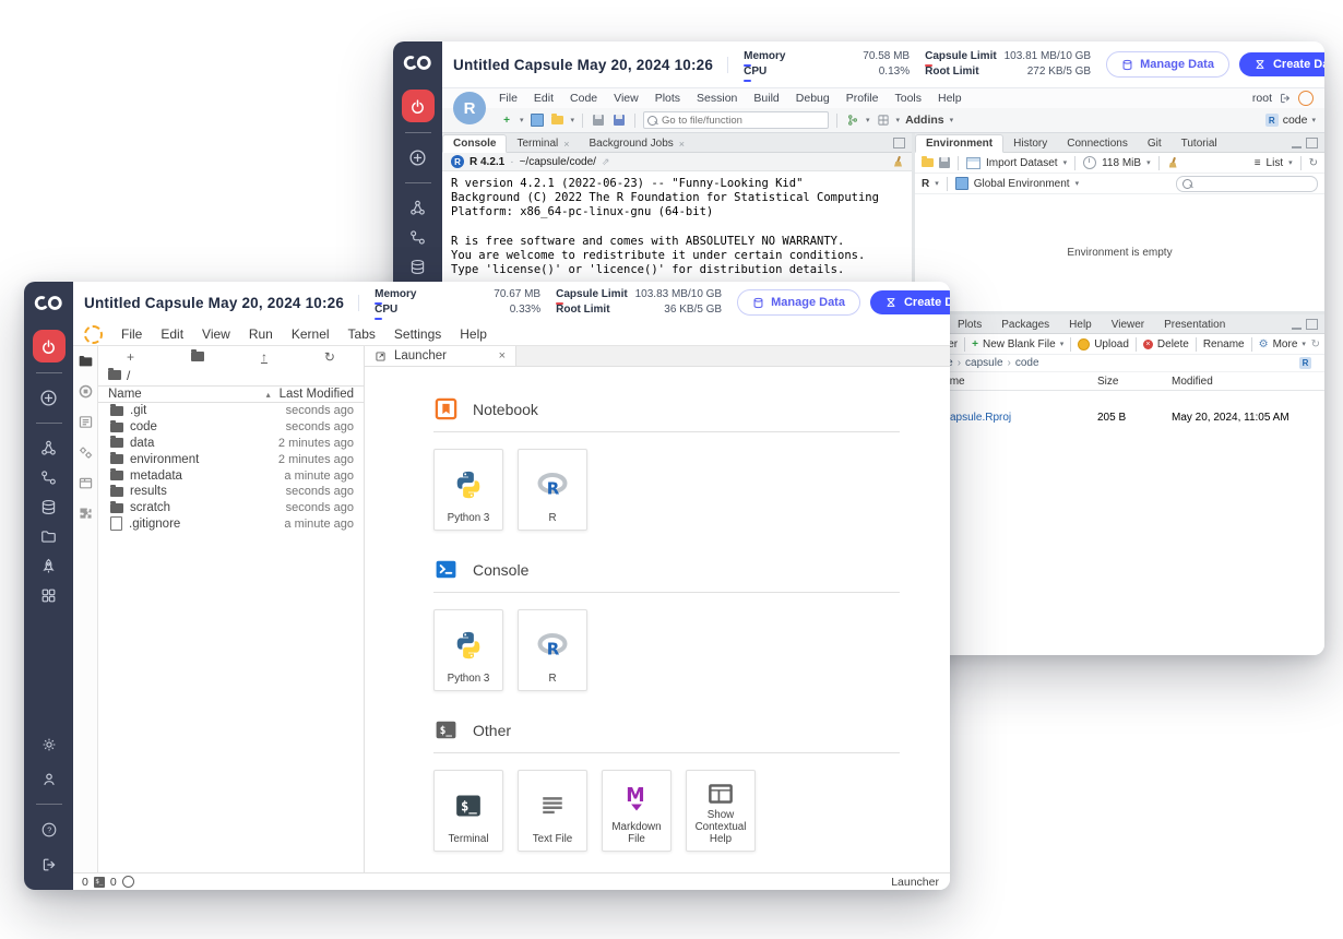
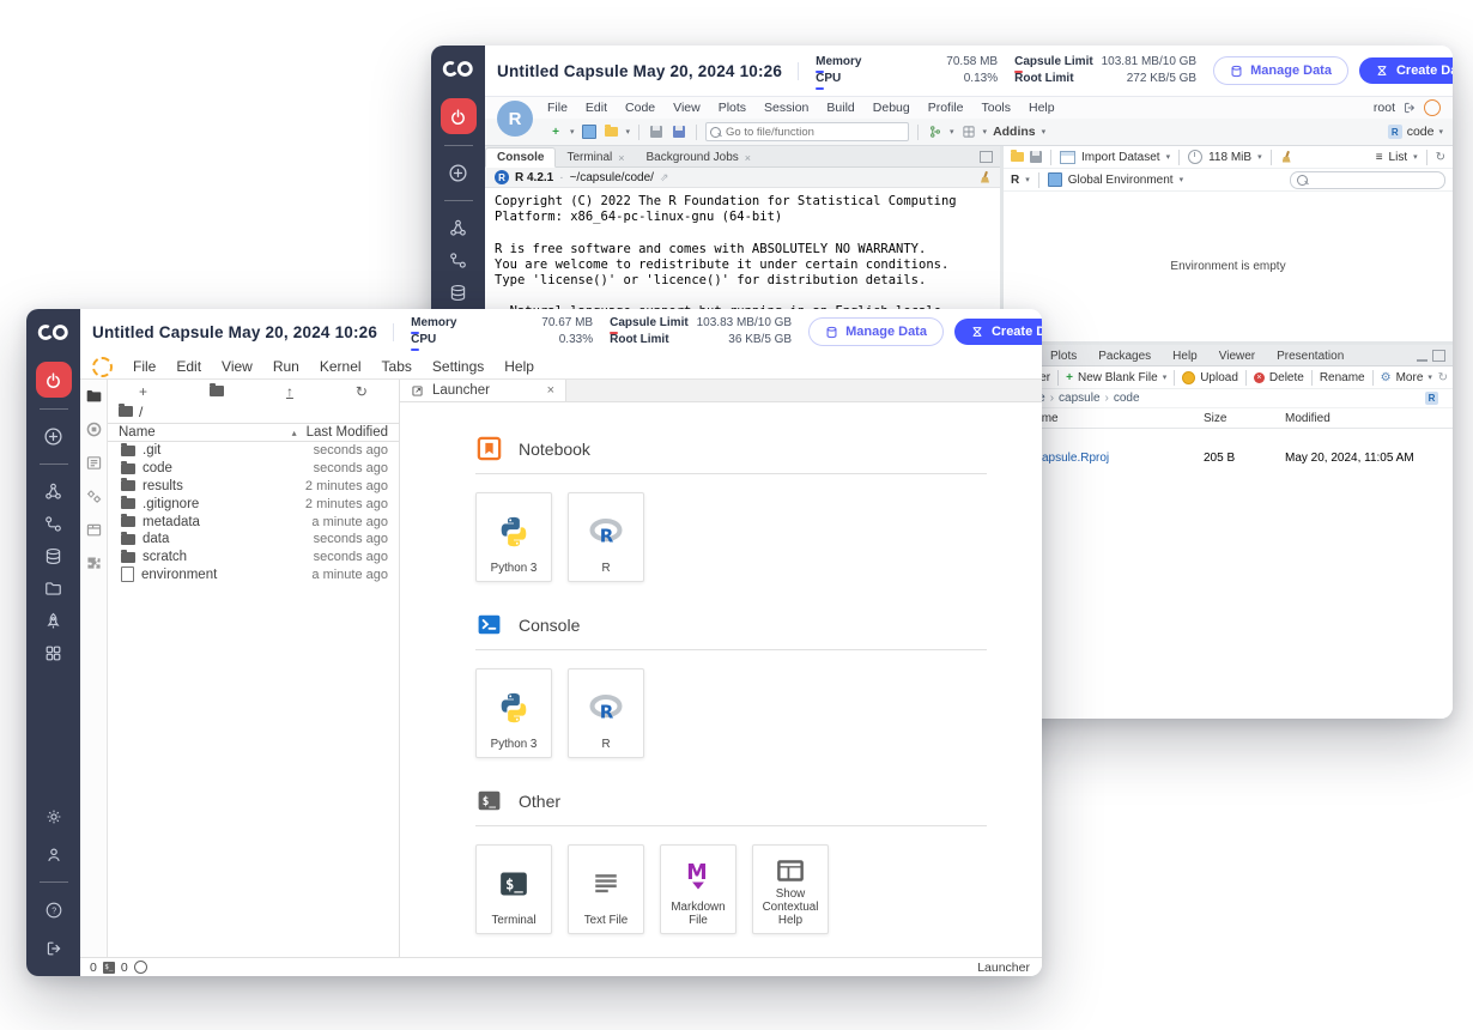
  Untitled Capsule May 20, 2024 10:26
  Memory
  70.58 MB
  CPU
  0.13%
  Capsule Limit
  103.81 MB/10 GB
  Root Limit
  272 KB/5 GB
  Manage Data
  R
  File
  Edit
  Code
  View
  Plots
  Session
  Build
  Debug
  Profile
  Tools
  Help
  root
  +
  Go to file/function
  Addins
  R
  code
  Console
  Terminal
  ×
  Background Jobs
  ×
  R
  R 4.2.1
  ·
  ~/capsule/code/
  ⇗
- R version 4.2.1 (2022-06-23) -- "Funny-Looking Kid"
- Background (C) 2022 The R Foundation for Statistical Computing
+ Copyright (C) 2022 The R Foundation for Statistical Computing
  Platform: x86_64-pc-linux-gnu (64-bit)
  R is free software and comes with ABSOLUTELY NO WARRANTY.
  You are welcome to redistribute it under certain conditions.
  Type 'license()' or 'licence()' for distribution details.
- Environment
- History
- Connections
- Git
- Tutorial
  Import Dataset
  118 MiB
  ≡
  List
  ↻
  R
  Global Environment
  Environment is empty
  Plots
  Packages
  Help
  Viewer
  Presentation
  +
  New Blank File
  Upload
  Delete
  Rename
  ⚙
  More
  ↻
  ›
  capsule
  ›
  code
  R
  Size
  Modified
  apsule.Rproj
  205 B
  May 20, 2024, 11:05 AM
  Untitled Capsule May 20, 2024 10:26
  Memory
  70.67 MB
  CPU
  0.33%
  Capsule Limit
  103.83 MB/10 GB
  Root Limit
  36 KB/5 GB
  Manage Data
  File
  Edit
  View
  Run
  Kernel
  Tabs
  Settings
  Help
  +
  ↑
  ↻
  /
  Name
  ▴
  Last Modified
  .git
  seconds ago
  code
  seconds ago
- data
+ results
  2 minutes ago
- environment
+ .gitignore
  2 minutes ago
  metadata
  a minute ago
- results
+ data
  seconds ago
  scratch
  seconds ago
- .gitignore
+ environment
  a minute ago
  Launcher
  ×
  Notebook
  Python 3
  R
  R
  Console
  Python 3
  R
  R
  $_
  Other
  $_
  Terminal
  Text File
  M
  Markdown File
  Show Contextual Help
  0
  0
  Launcher
